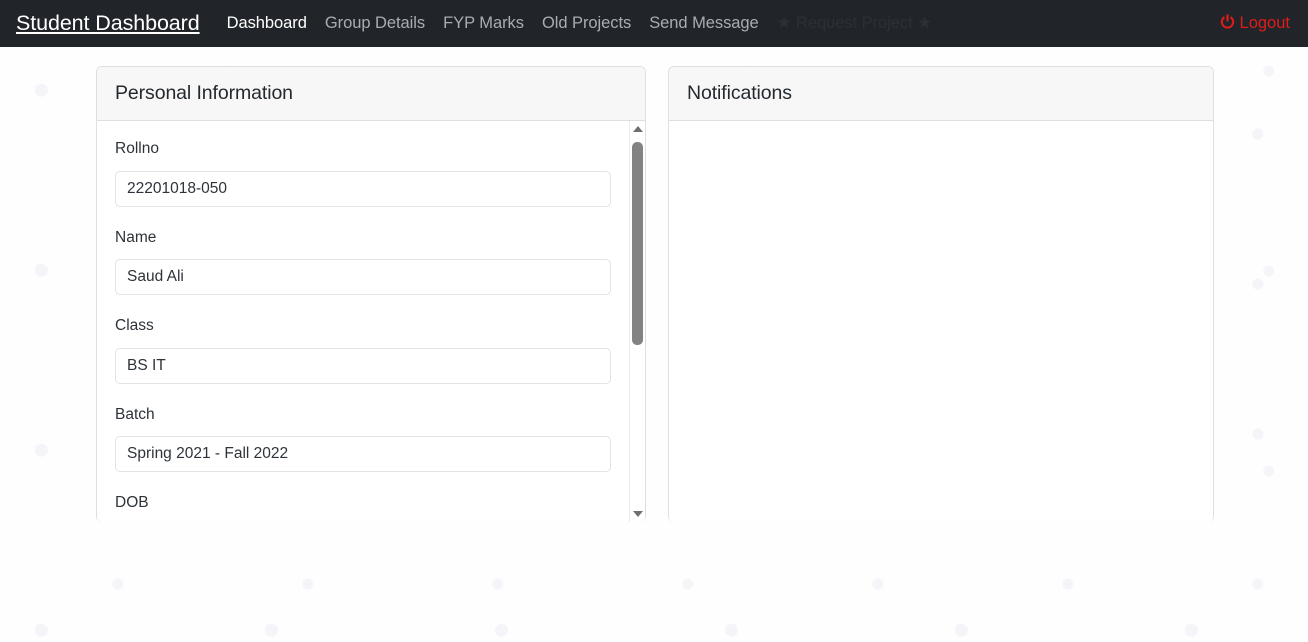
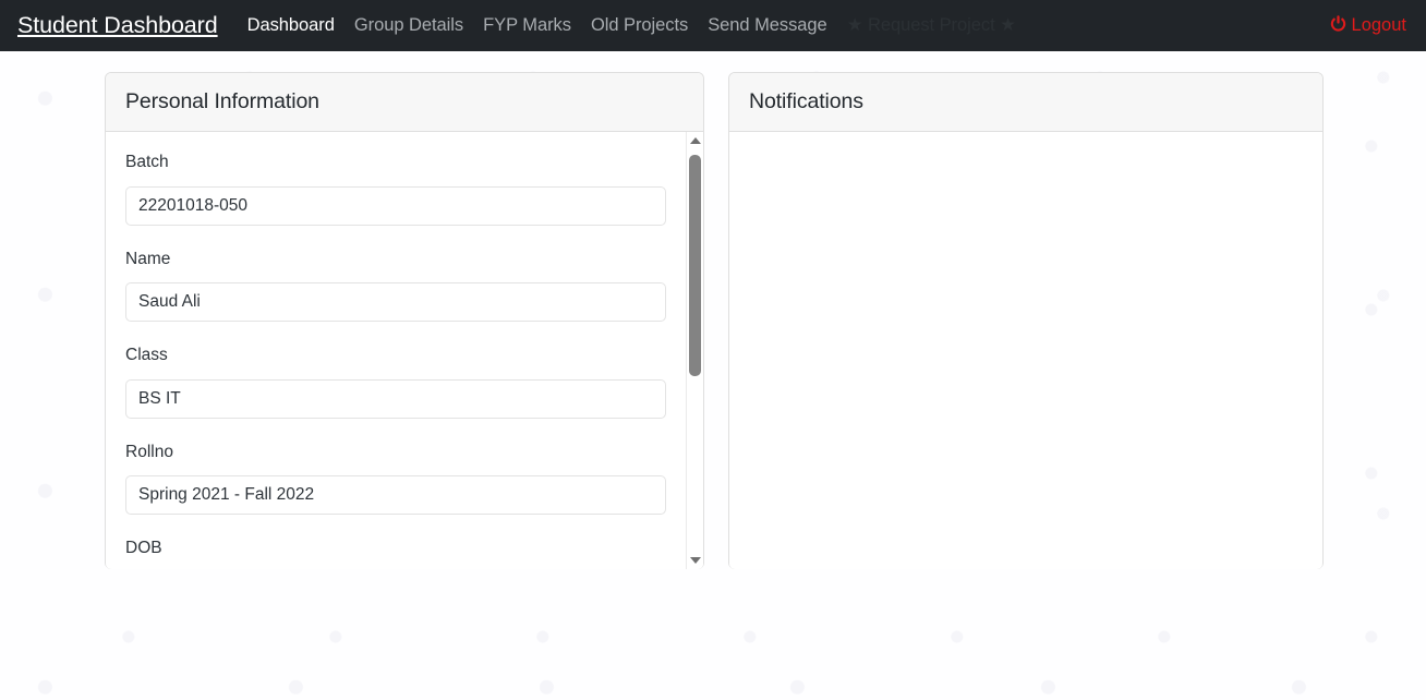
  Student Dashboard
  Dashboard
  Group Details
  FYP Marks
  Old Projects
  Send Message
  Logout
  Personal Information
- Rollno
+ Batch
  22201018-050
  Name
  Saud Ali
  Class
  BS IT
- Batch
+ Rollno
  Spring 2021 - Fall 2022
  DOB
  Notifications
